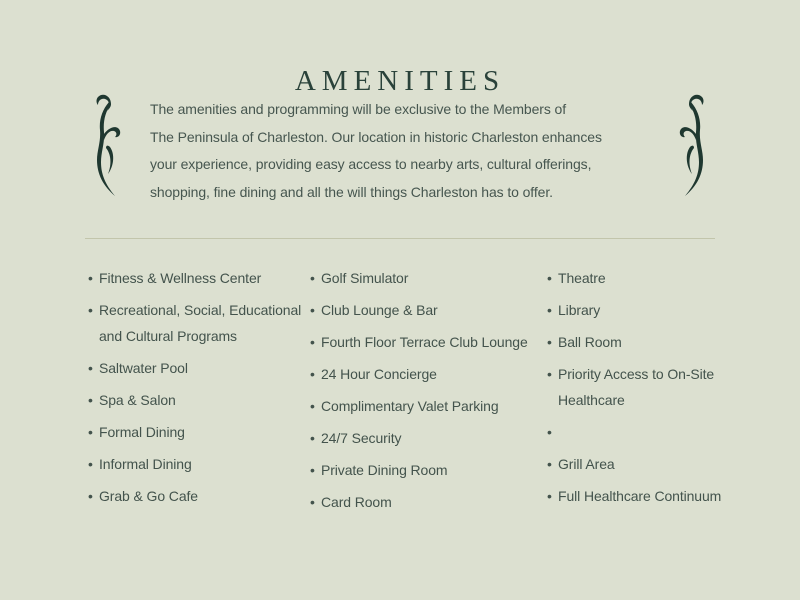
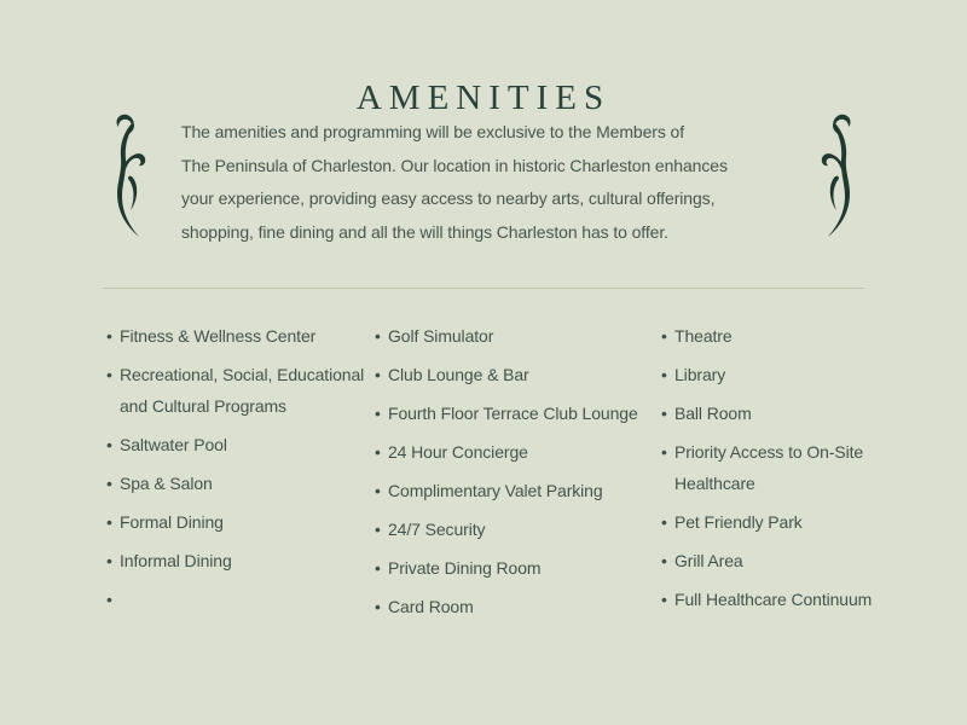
  AMENITIES
  The amenities and programming will be exclusive to the Members of
  The Peninsula of Charleston. Our location in historic Charleston enhances
  your experience, providing easy access to nearby arts, cultural offerings,
  shopping, fine dining and all the will things Charleston has to offer.
  •
  Fitness & Wellness Center
  •
  Recreational, Social, Educational
  and Cultural Programs
  •
  Saltwater Pool
  •
  Spa & Salon
  •
  Formal Dining
  •
  Informal Dining
  •
- Grab & Go Cafe
  •
  Golf Simulator
  •
  Club Lounge & Bar
  •
  Fourth Floor Terrace Club Lounge
  •
  24 Hour Concierge
  •
  Complimentary Valet Parking
  •
  24/7 Security
  •
  Private Dining Room
  •
  Card Room
  •
  Theatre
  •
  Library
  •
  Ball Room
  •
  Priority Access to On-Site
  Healthcare
  •
+ Pet Friendly Park
  •
  Grill Area
  •
  Full Healthcare Continuum
